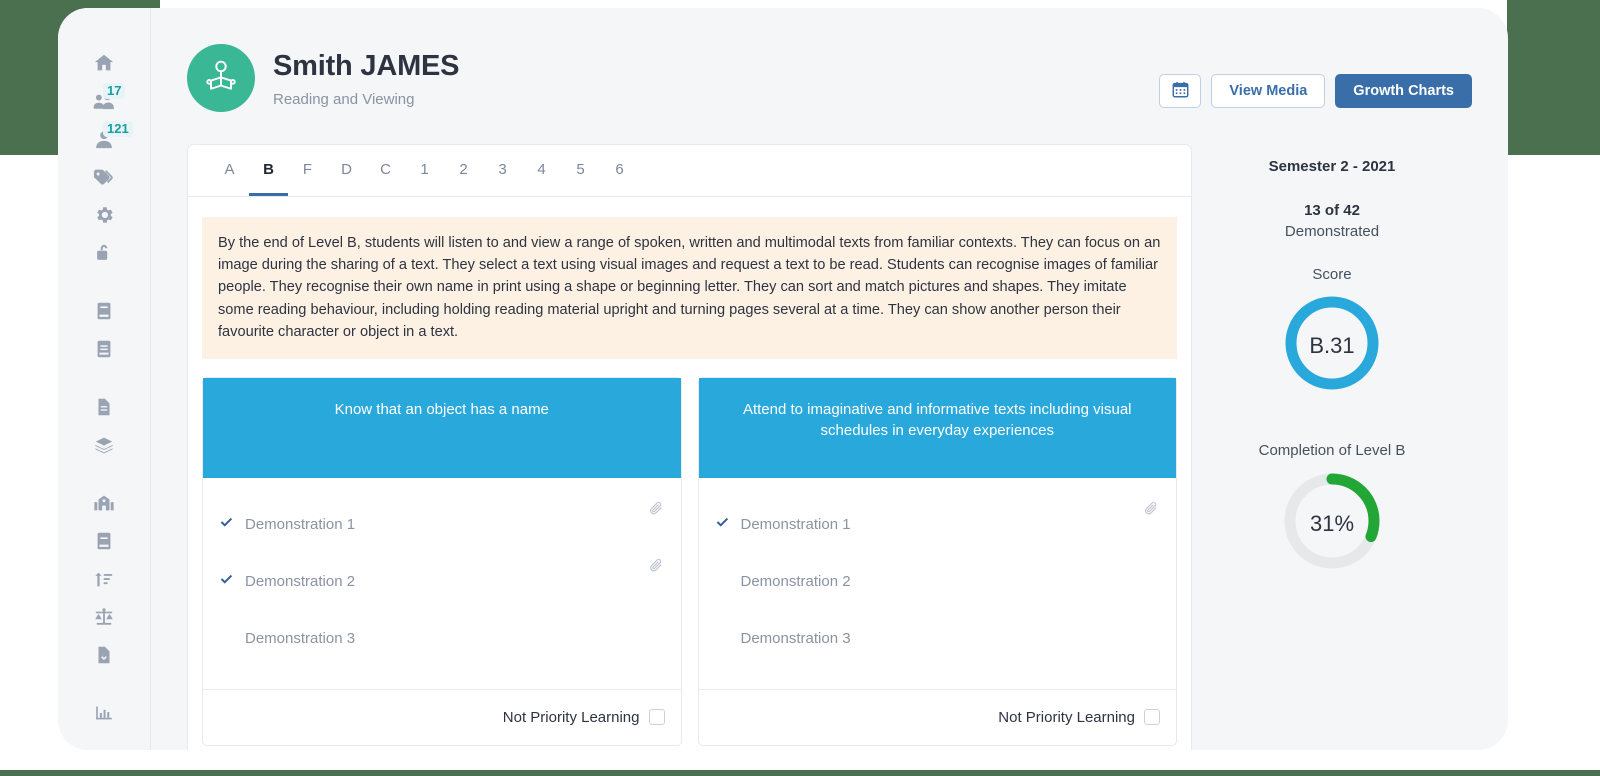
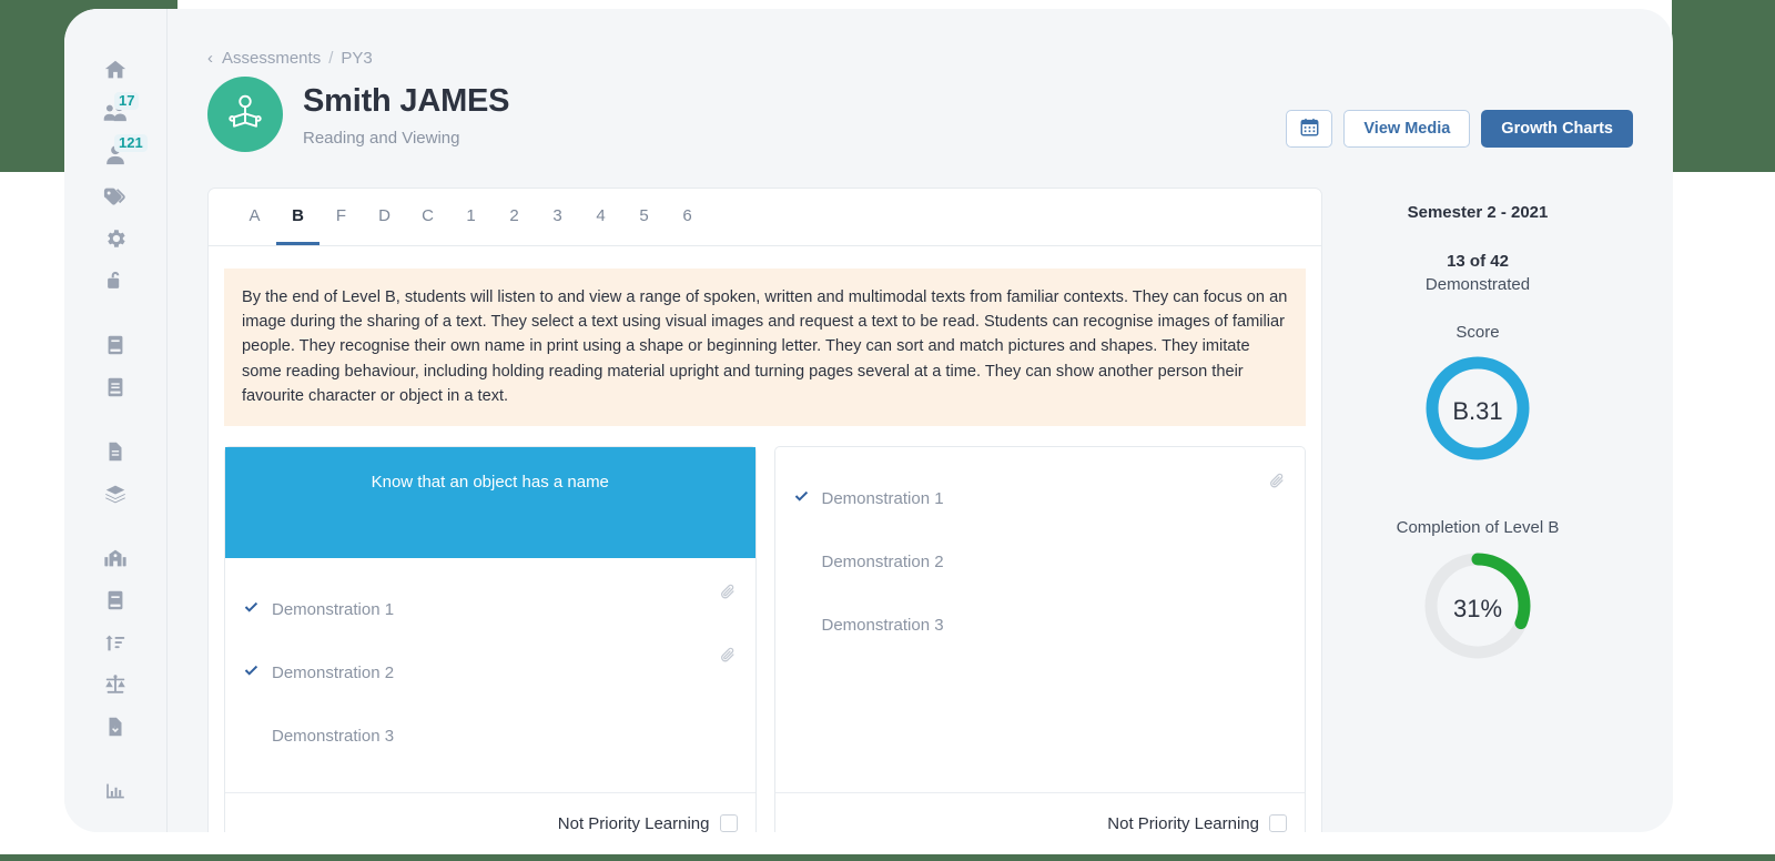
  17
  121
+ ‹
+ Assessments
+ /
+ PY3
  Smith JAMES
  Reading and Viewing
  View Media
  Growth Charts
  A
  B
  F
  D
  C
  1
  2
  3
  4
  5
  6
  By the end of Level B, students will listen to and view a range of spoken, written and multimodal texts from familiar contexts. They can focus on an image during the sharing of a text. They select a text using visual images and request a text to be read. Students can recognise images of familiar people. They recognise their own name in print using a shape or beginning letter. They can sort and match pictures and shapes. They imitate some reading behaviour, including holding reading material upright and turning pages several at a time. They can show another person their favourite character or object in a text.
  Know that an object has a name
  Demonstration 1
  Demonstration 2
  Demonstration 3
  Not Priority Learning
- Attend to imaginative and informative texts including visual schedules in everyday experiences
  Demonstration 1
  Demonstration 2
  Demonstration 3
  Not Priority Learning
  Semester 2 - 2021
  13 of 42
  Demonstrated
  Score
  B.31
  Completion of Level B
  31%
